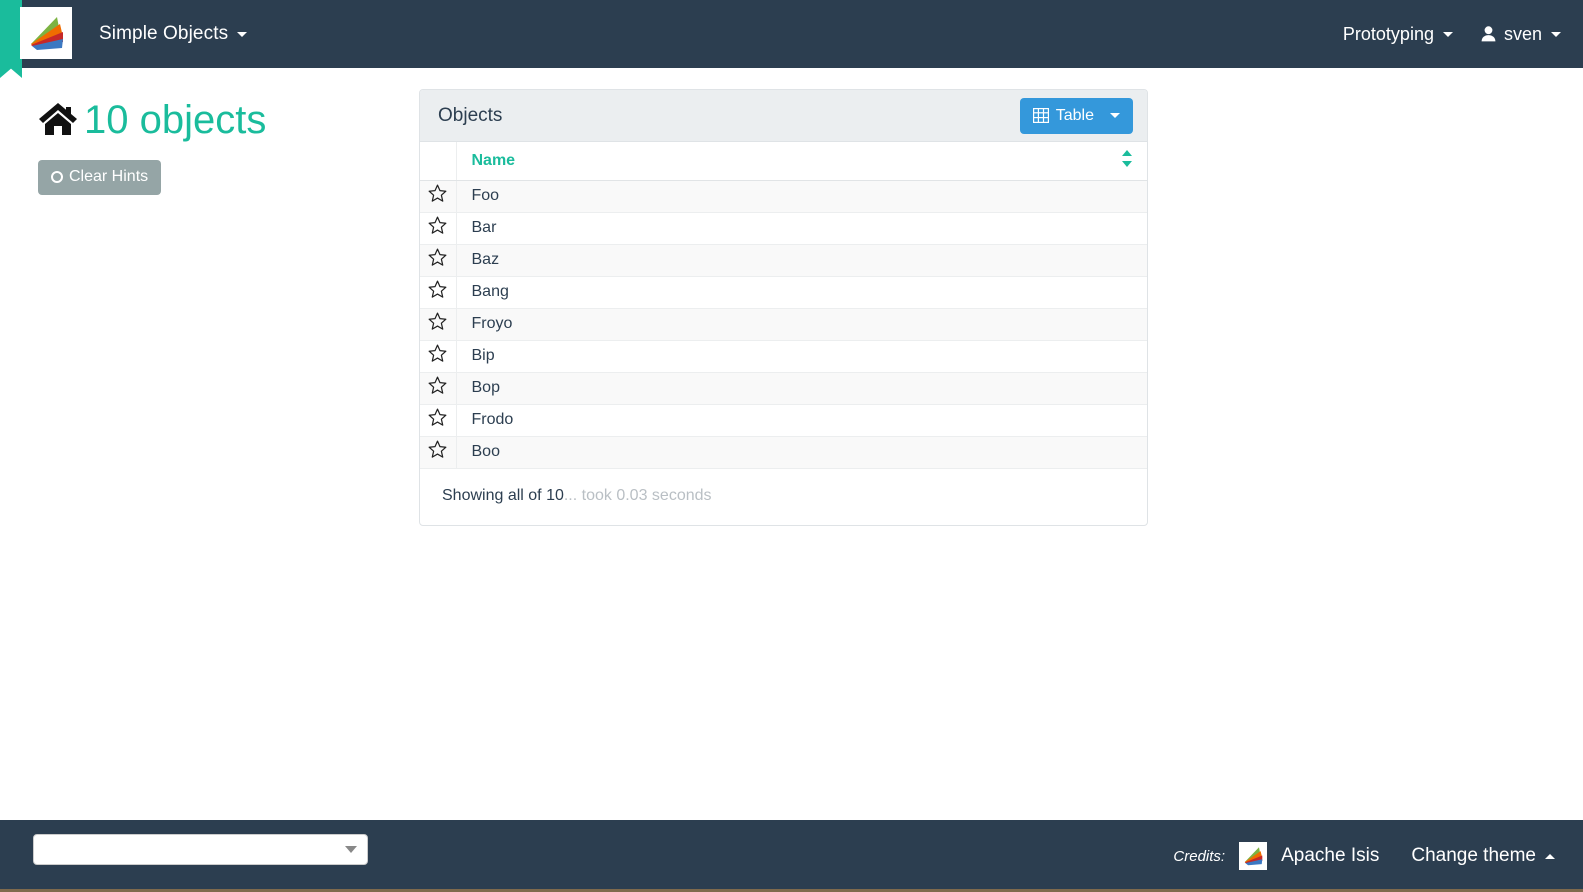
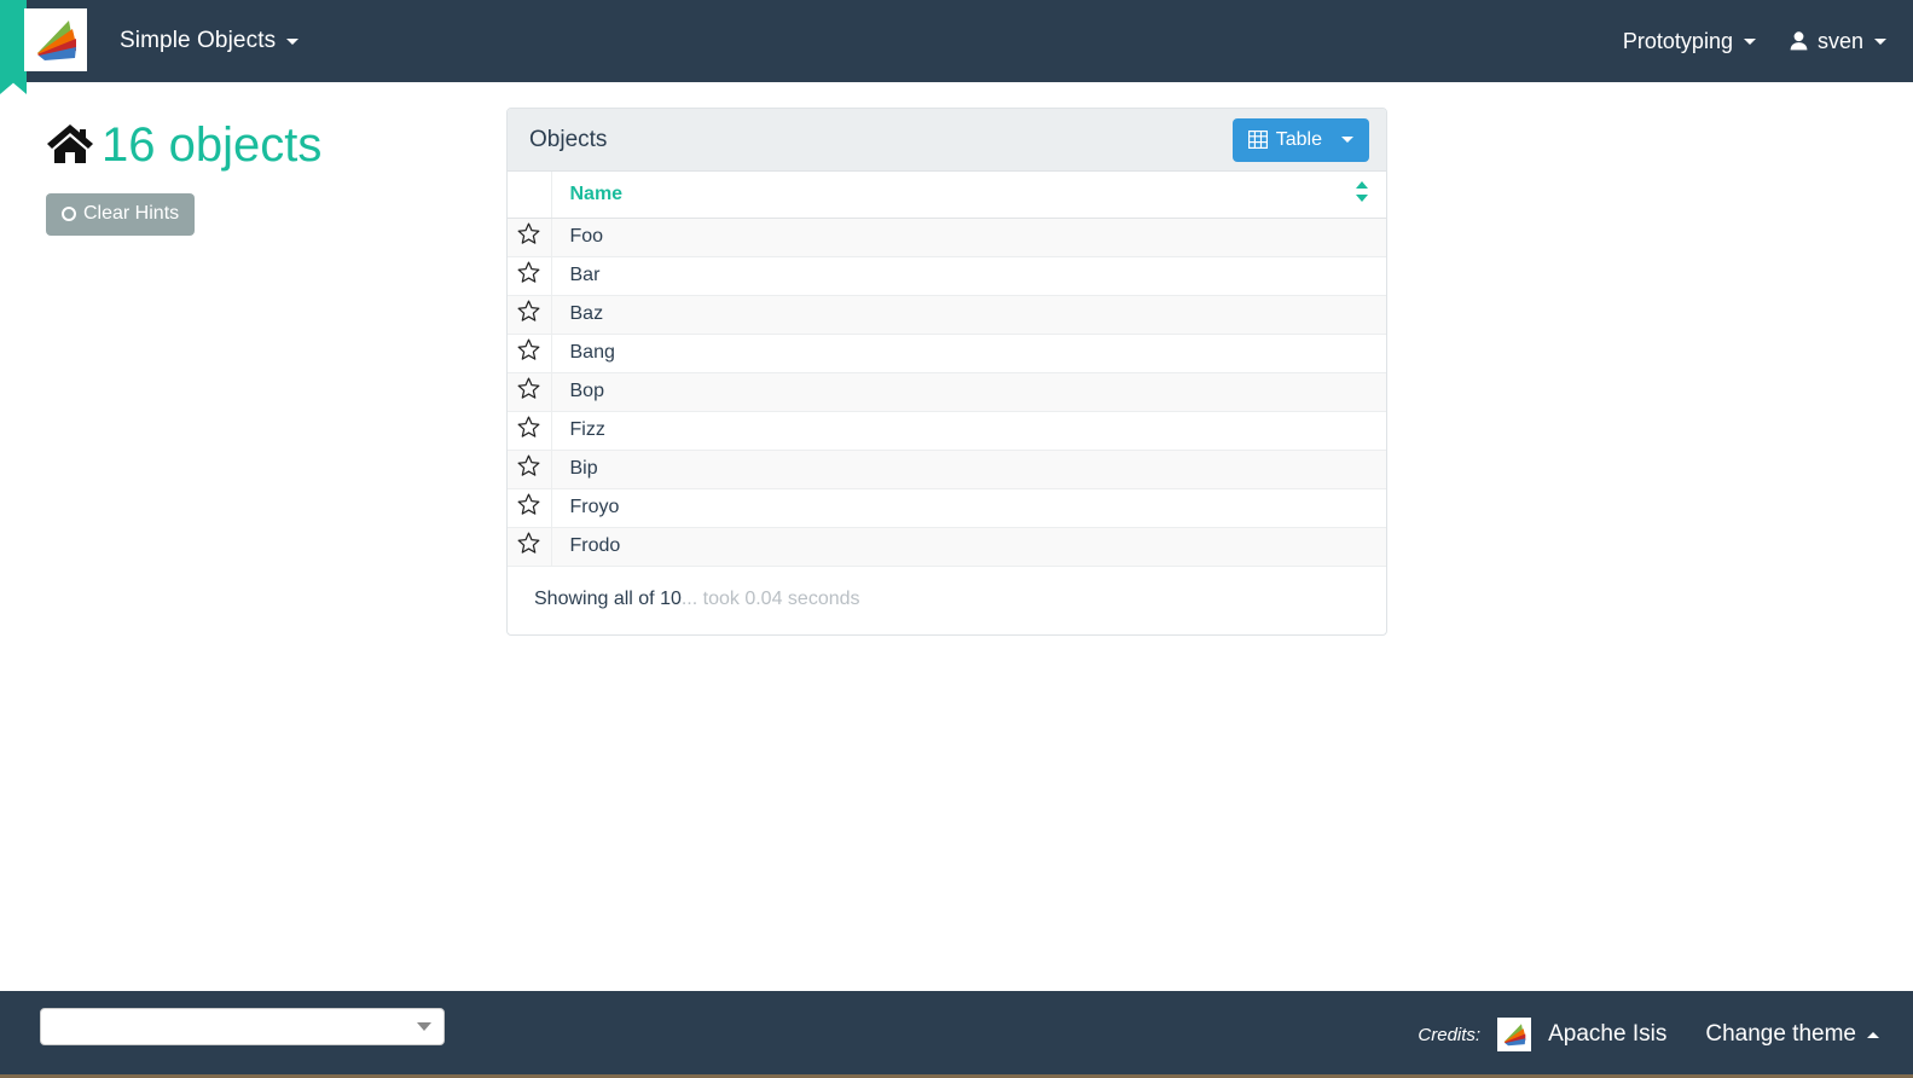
  Simple Objects
  Prototyping
  sven
- 10 objects
+ 16 objects
  Clear Hints
  Objects
  Table
  	Name
  	Foo
  	Bar
  	Baz
  	Bang
- 	Froyo
+ 	Bop
+ 	Fizz
  	Bip
- 	Bop
+ 	Froyo
  	Frodo
- 	Boo
- Showing all of 10... took 0.03 seconds
+ Showing all of 10... took 0.04 seconds
  Credits:
  Apache Isis
  Change theme
